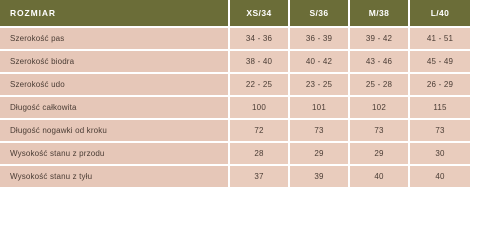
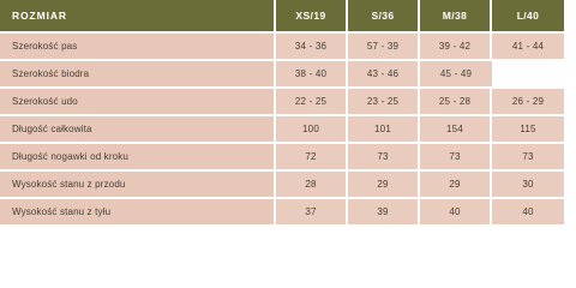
  ROZMIAR
- XS/34
+ XS/19
  S/36
  M/38
  L/40
  Szerokość pas
  34 - 36
- 36 - 39
+ 57 - 39
  39 - 42
- 41 - 51
+ 41 - 44
  Szerokość biodra
  38 - 40
- 40 - 42
  43 - 46
  45 - 49
  Szerokość udo
  22 - 25
  23 - 25
  25 - 28
  26 - 29
  Długość całkowita
  100
  101
- 102
+ 154
  115
  Długość nogawki od kroku
  72
  73
  73
  73
  Wysokość stanu z przodu
  28
  29
  29
  30
  Wysokość stanu z tyłu
  37
  39
  40
  40
